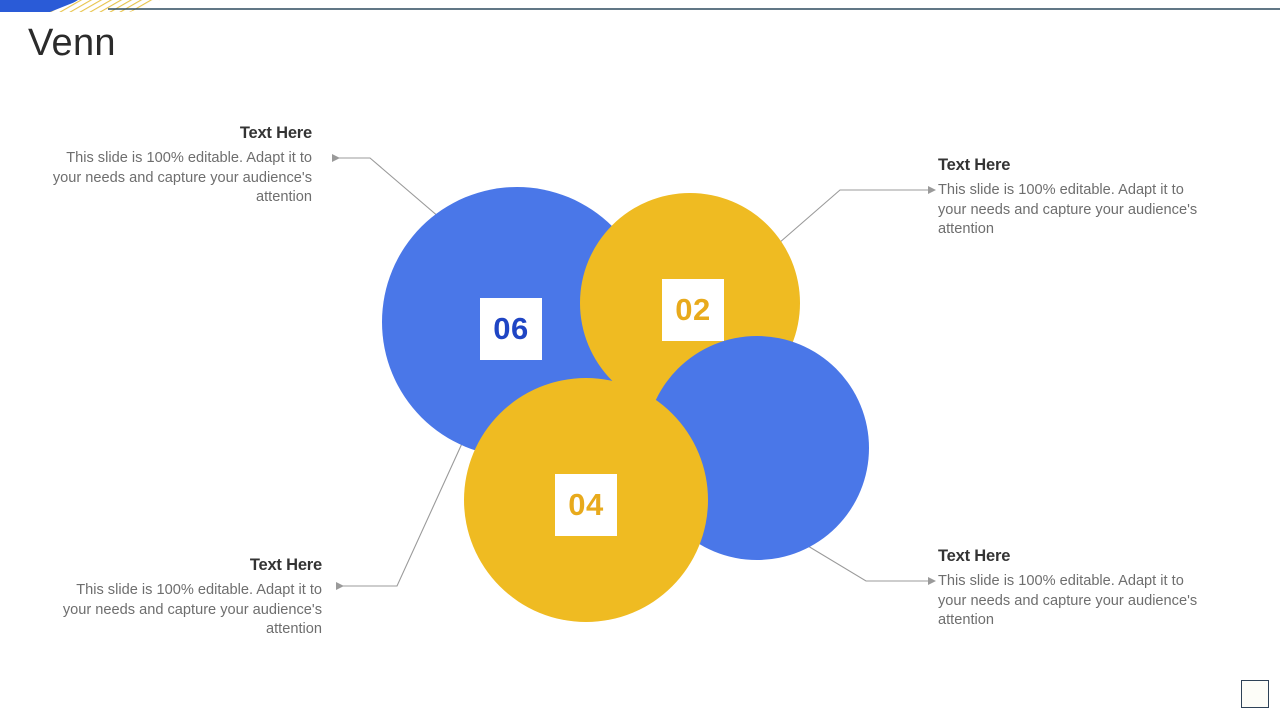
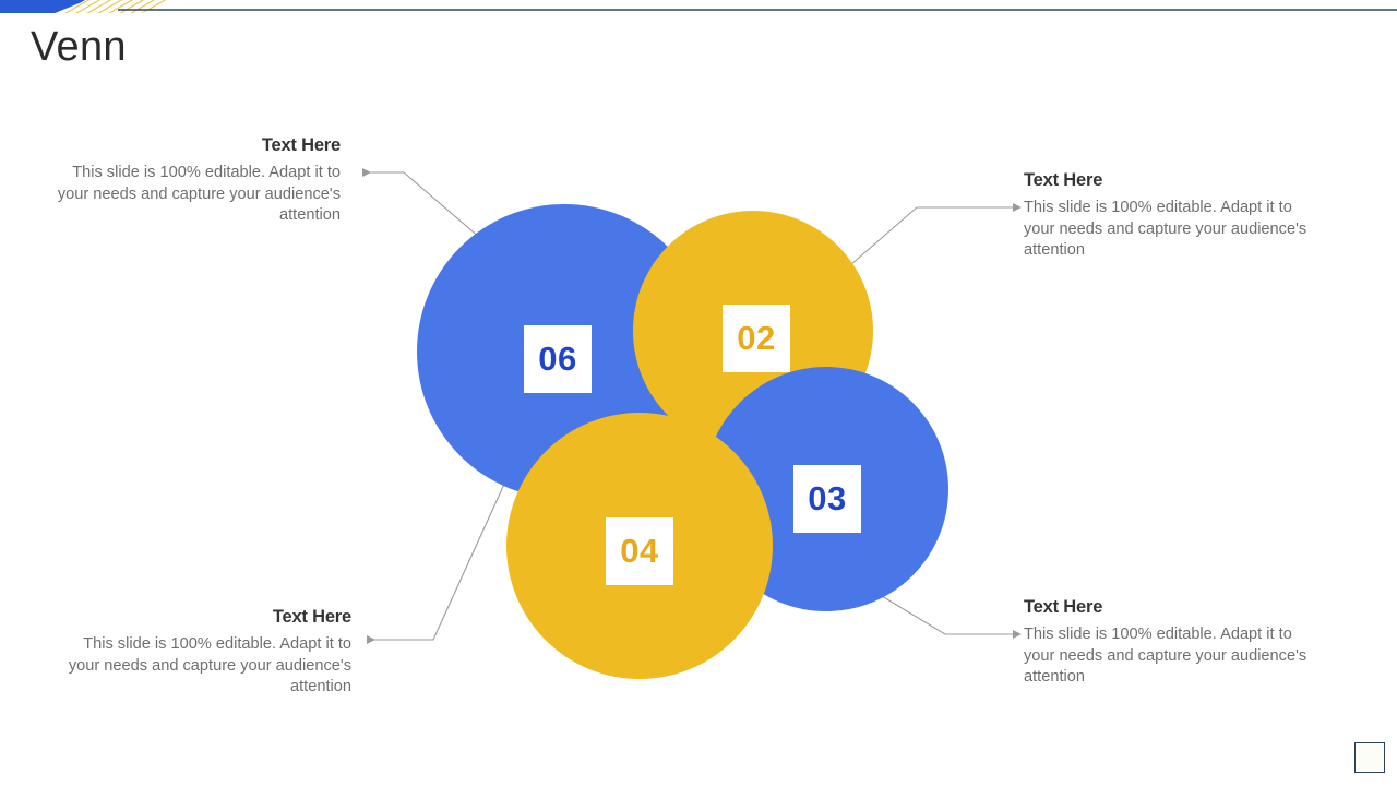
  Venn
  06
  02
+ 03
  04
  Text Here
  This slide is 100% editable. Adapt it to your needs and capture your audience's attention
  Text Here
  This slide is 100% editable. Adapt it to your needs and capture your audience's attention
  Text Here
  This slide is 100% editable. Adapt it to your needs and capture your audience's attention
  Text Here
  This slide is 100% editable. Adapt it to your needs and capture your audience's attention
